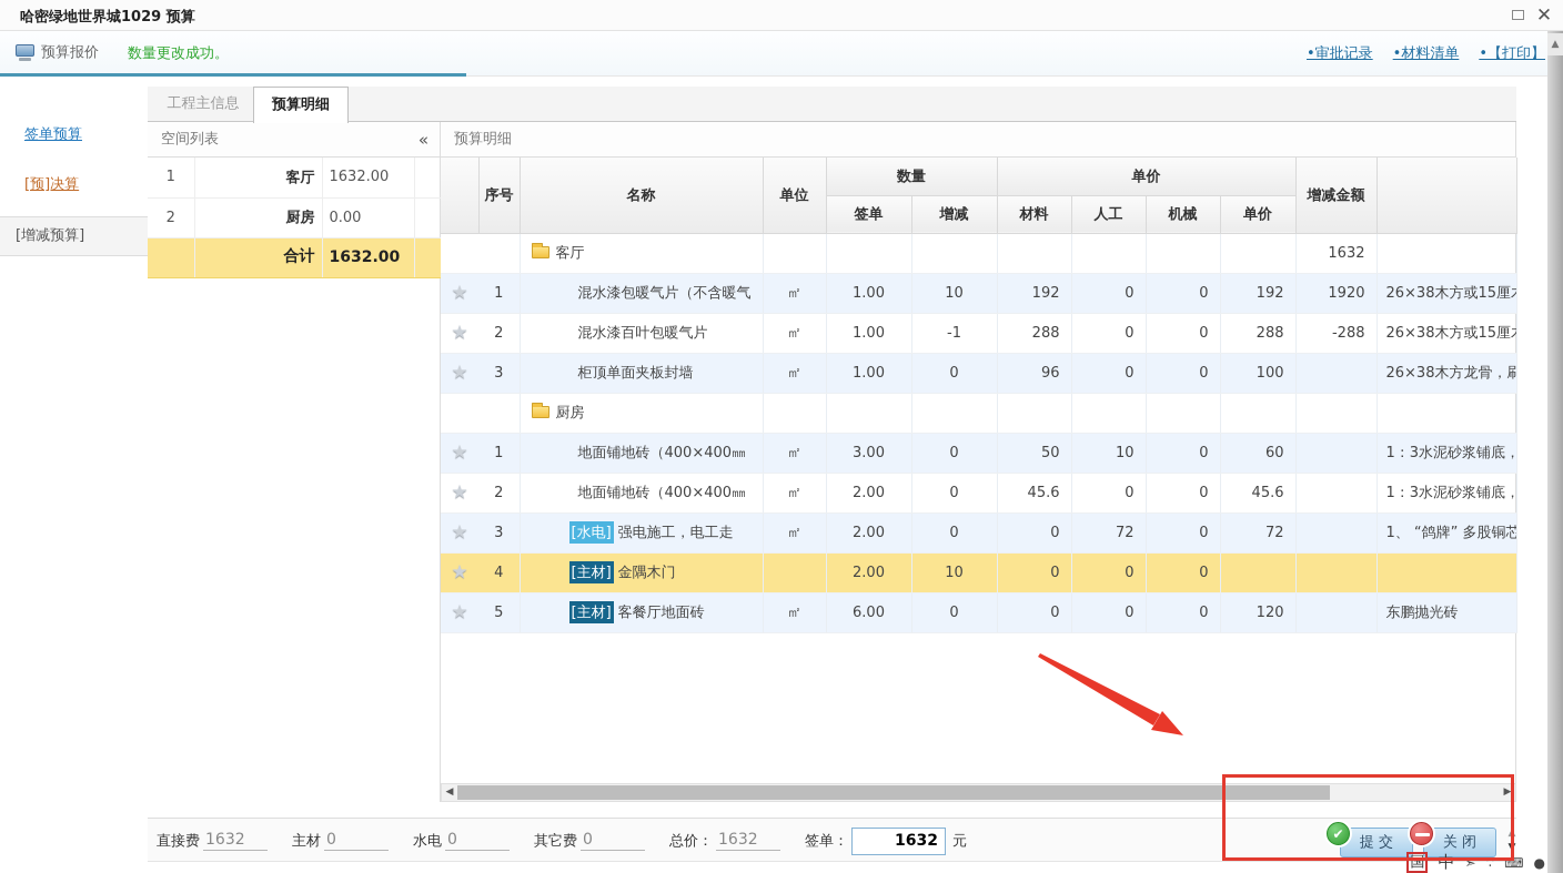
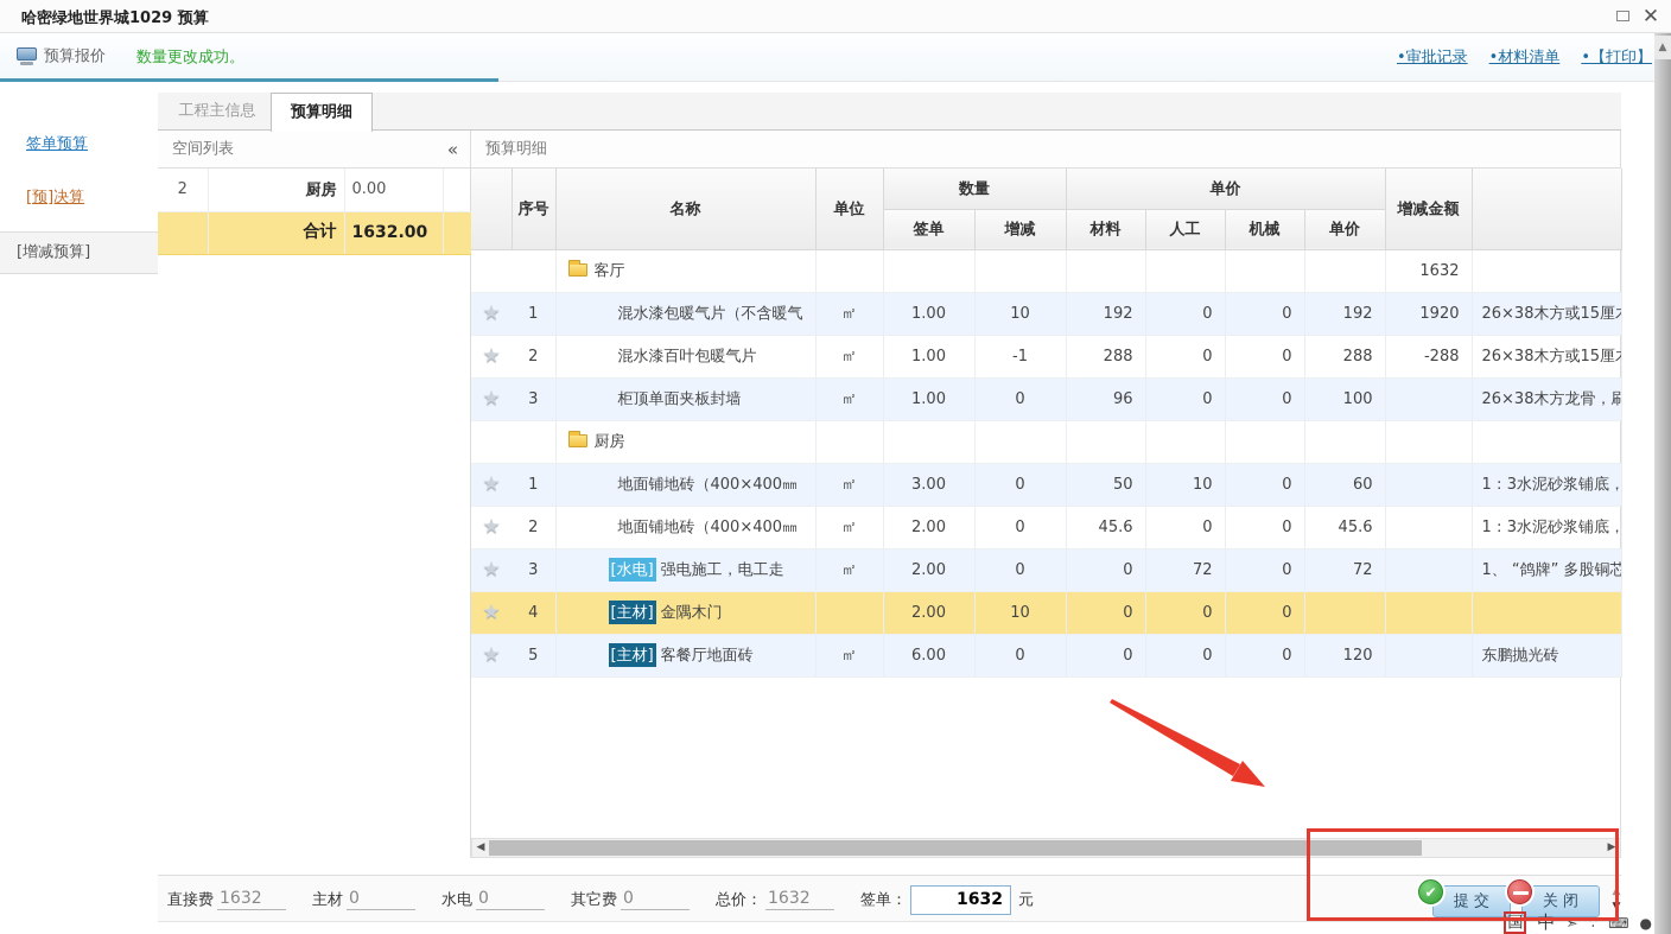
  哈密绿地世界城1029 预算
  ✕
  预算报价
  数量更改成功。
  •审批记录
  •材料清单
  •【打印】
  签单预算
  [预]决算
  [增减预算]
  工程主信息
  预算明细
  空间列表
  «
- 1	客厅	1632.00
  2	厨房	0.00
  	合计	1632.00
  预算明细
  	序号	名称	单位	数量	单价	增减金额
  签单	增减	材料	人工	机械	单价
  		客厅								1632
  	1	混水漆包暖气片（不含暖气	㎡	1.00	10	192	0	0	192	1920	26×38木方或15厘
  	2	混水漆百叶包暖气片	㎡	1.00	-1	288	0	0	288	-288	26×38木方或15厘
  	3	柜顶单面夹板封墙	㎡	1.00	0	96	0	0	100		26×38木方龙骨，刷
  		厨房
  	1	地面铺地砖（400×400㎜	㎡	3.00	0	50	10	0	60		1：3水泥砂浆铺底，
  	2	地面铺地砖（400×400㎜	㎡	2.00	0	45.6	0	0	45.6		1：3水泥砂浆铺底，
  	3	[水电] 强电施工，电工走	㎡	2.00	0	0	72	0	72		1、 “鸽牌” 多股铜芯
  	4	[主材] 金隅木门		2.00	10	0	0	0
  	5	[主材] 客餐厅地面砖	㎡	6.00	0	0	0	0	120		东鹏抛光砖
  直接费
  1632
  主材
  0
  水电
  0
  其它费
  0
  总价：
  1632
  签单：
  1632
  元
  提 交
  关 闭
  国
  中
  ➣
  ∵
  ⌨
  ●
